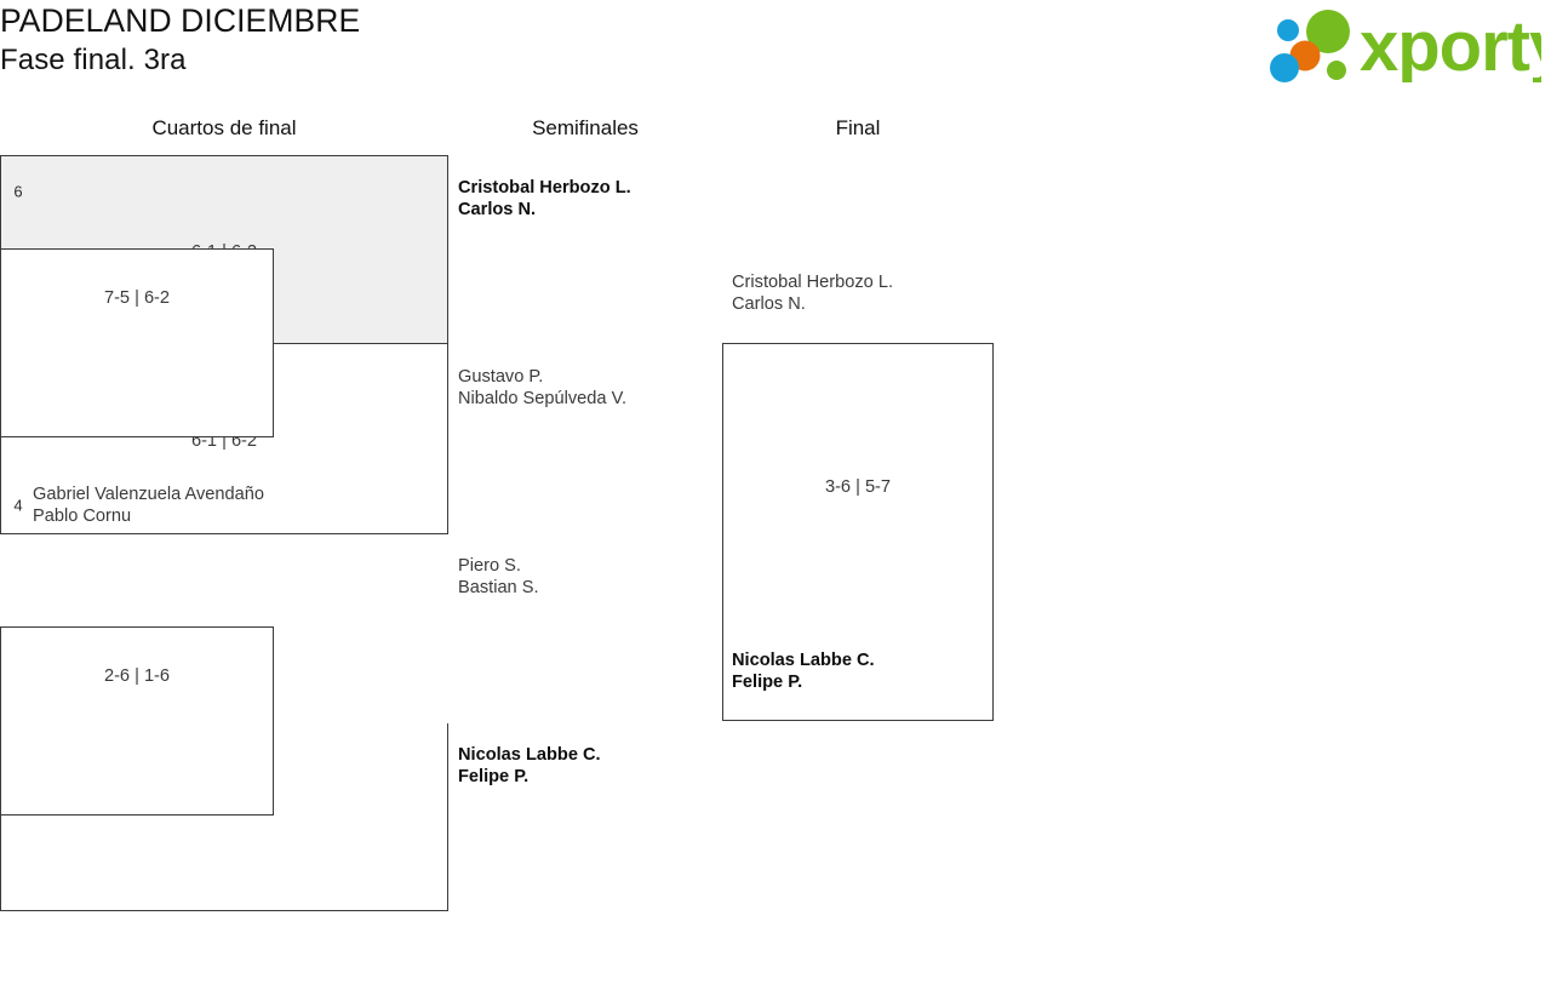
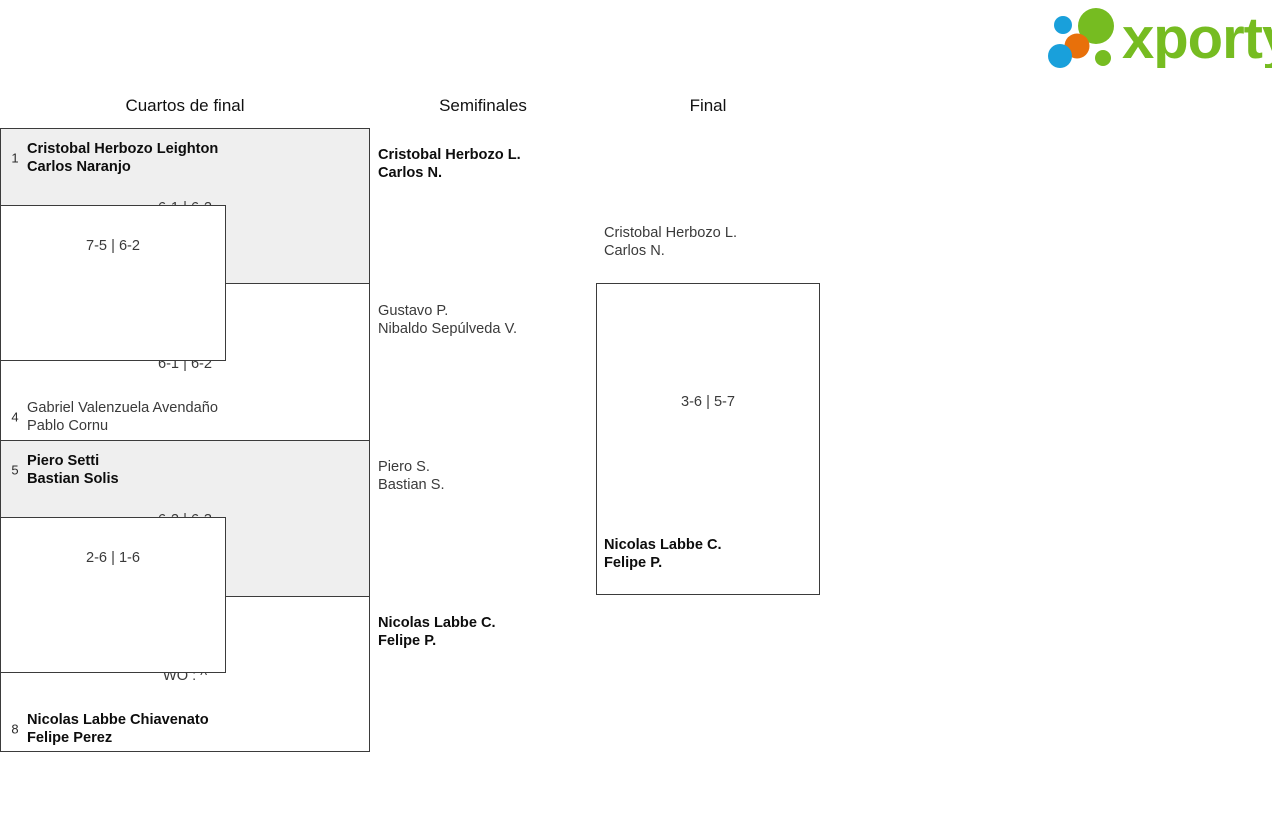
- PADELAND DICIEMBRE
- Fase final. 3ra
  xport
  Cuartos de final
  Semifinales
  Final
- 6
+ 1
+ Cristobal Herbozo Leighton
+ Carlos Naranjo
  6-1 | 6-2
  4
  Gabriel Valenzuela Avendaño
  Pablo Cornu
+ 5
+ Piero Setti
+ Bastian Solis
+ WO : ^
+ 8
+ Nicolas Labbe Chiavenato
+ Felipe Perez
  Cristobal Herbozo L.
  Carlos N.
  7-5 | 6-2
  Gustavo P.
  Nibaldo Sepúlveda V.
  Piero S.
  Bastian S.
  2-6 | 1-6
  Nicolas Labbe C.
  Felipe P.
  Cristobal Herbozo L.
  Carlos N.
  3-6 | 5-7
  Nicolas Labbe C.
  Felipe P.
